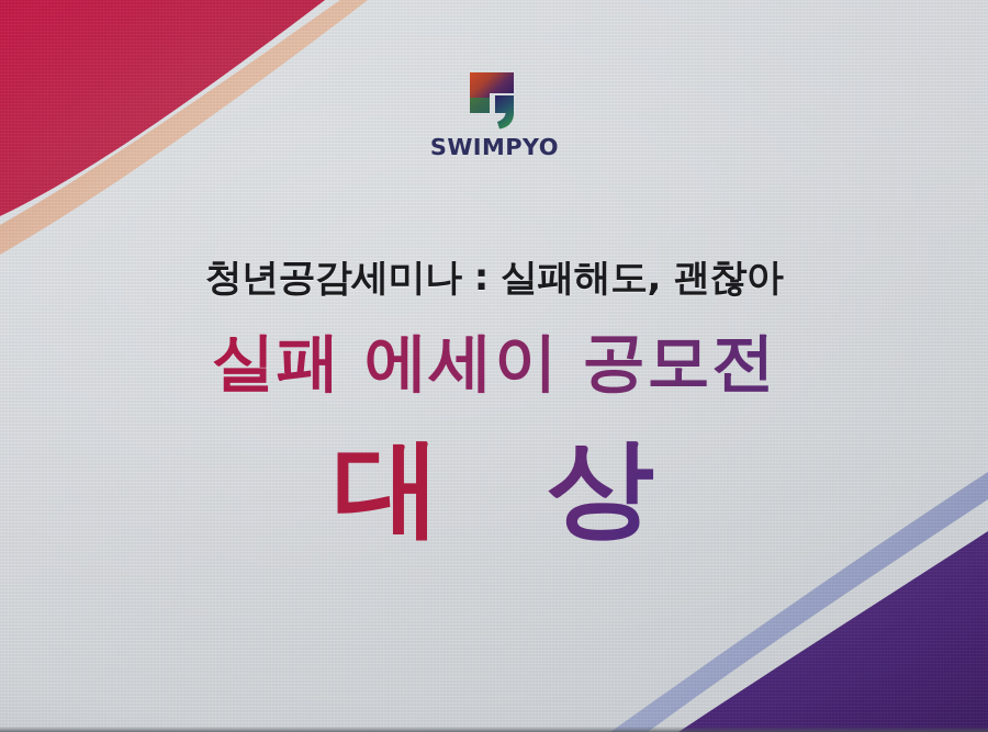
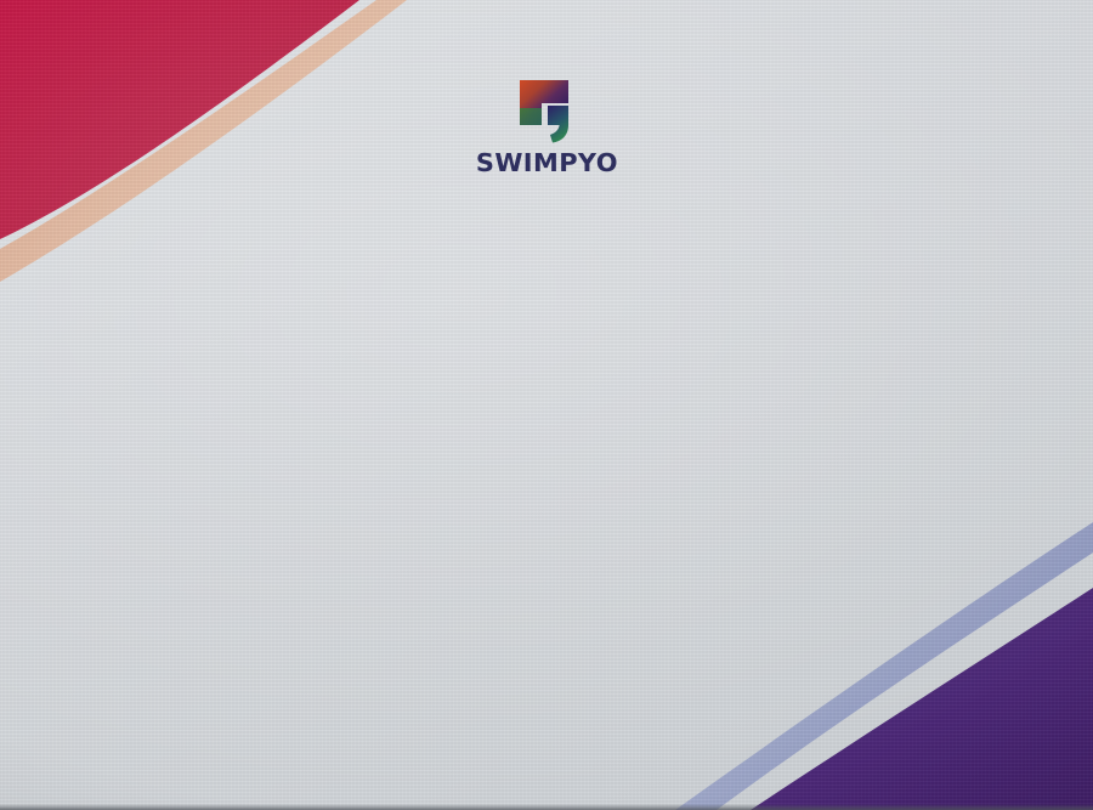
  SWIMPYO
- 청년공감세미나 : 실패해도, 괜찮아
- 실패 에세이 공모전
- 대 상
